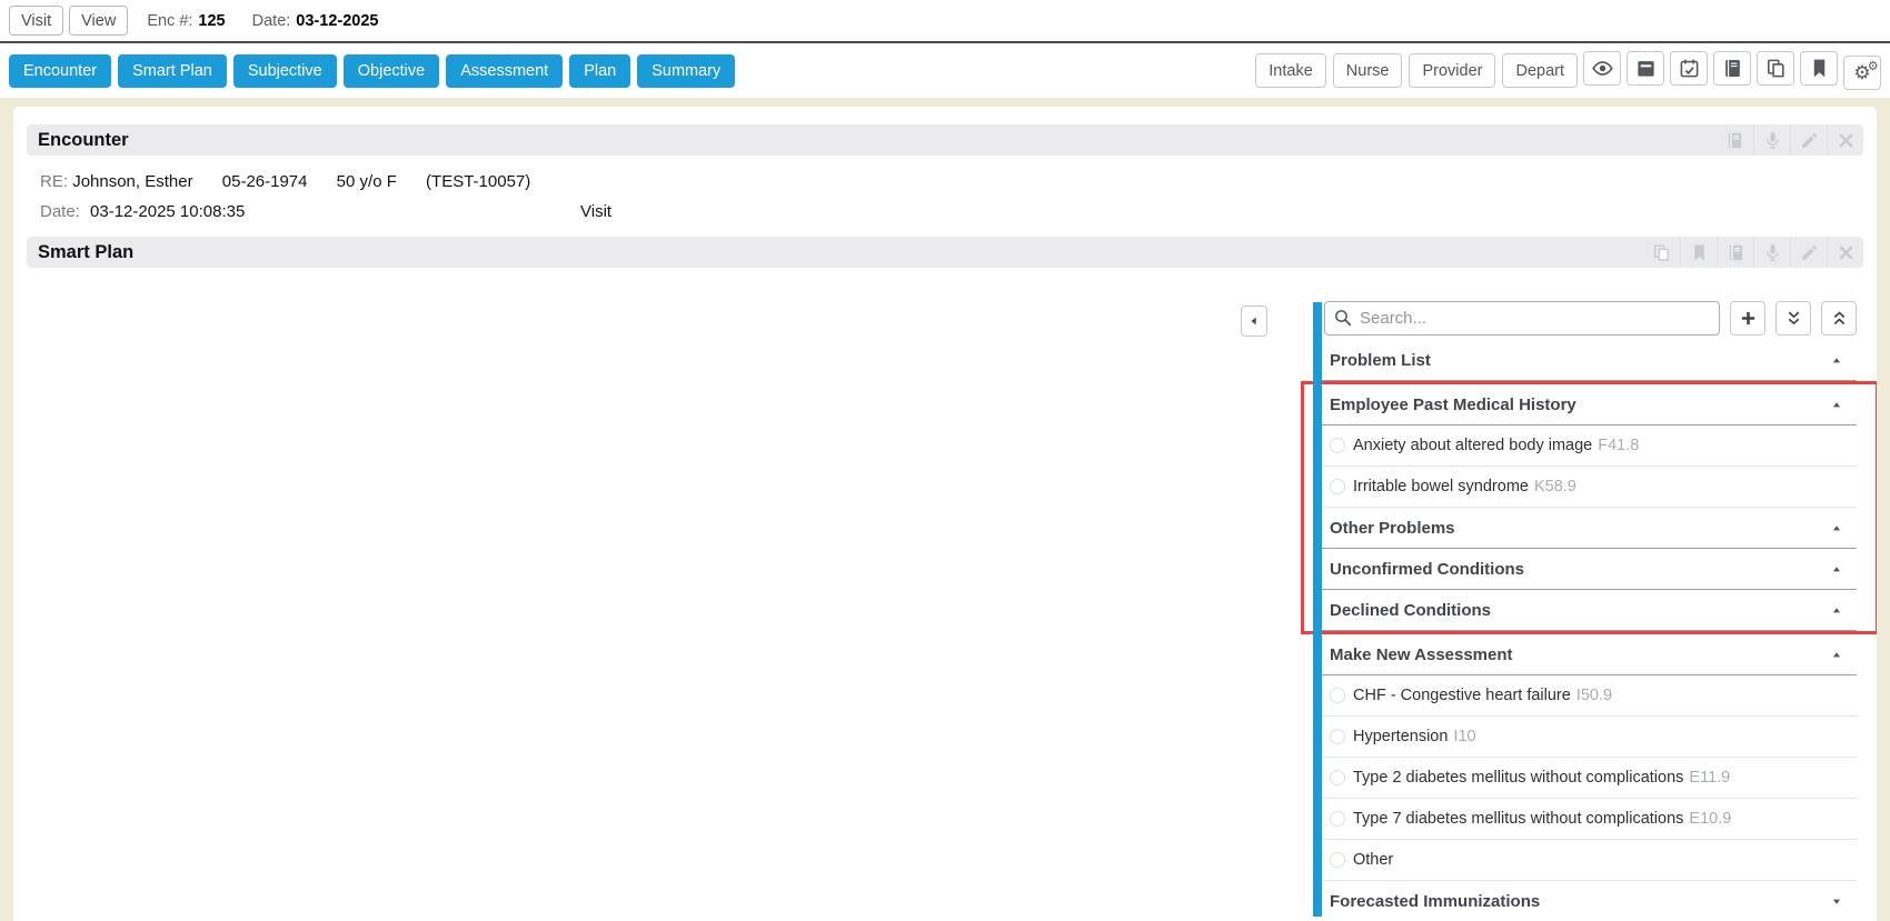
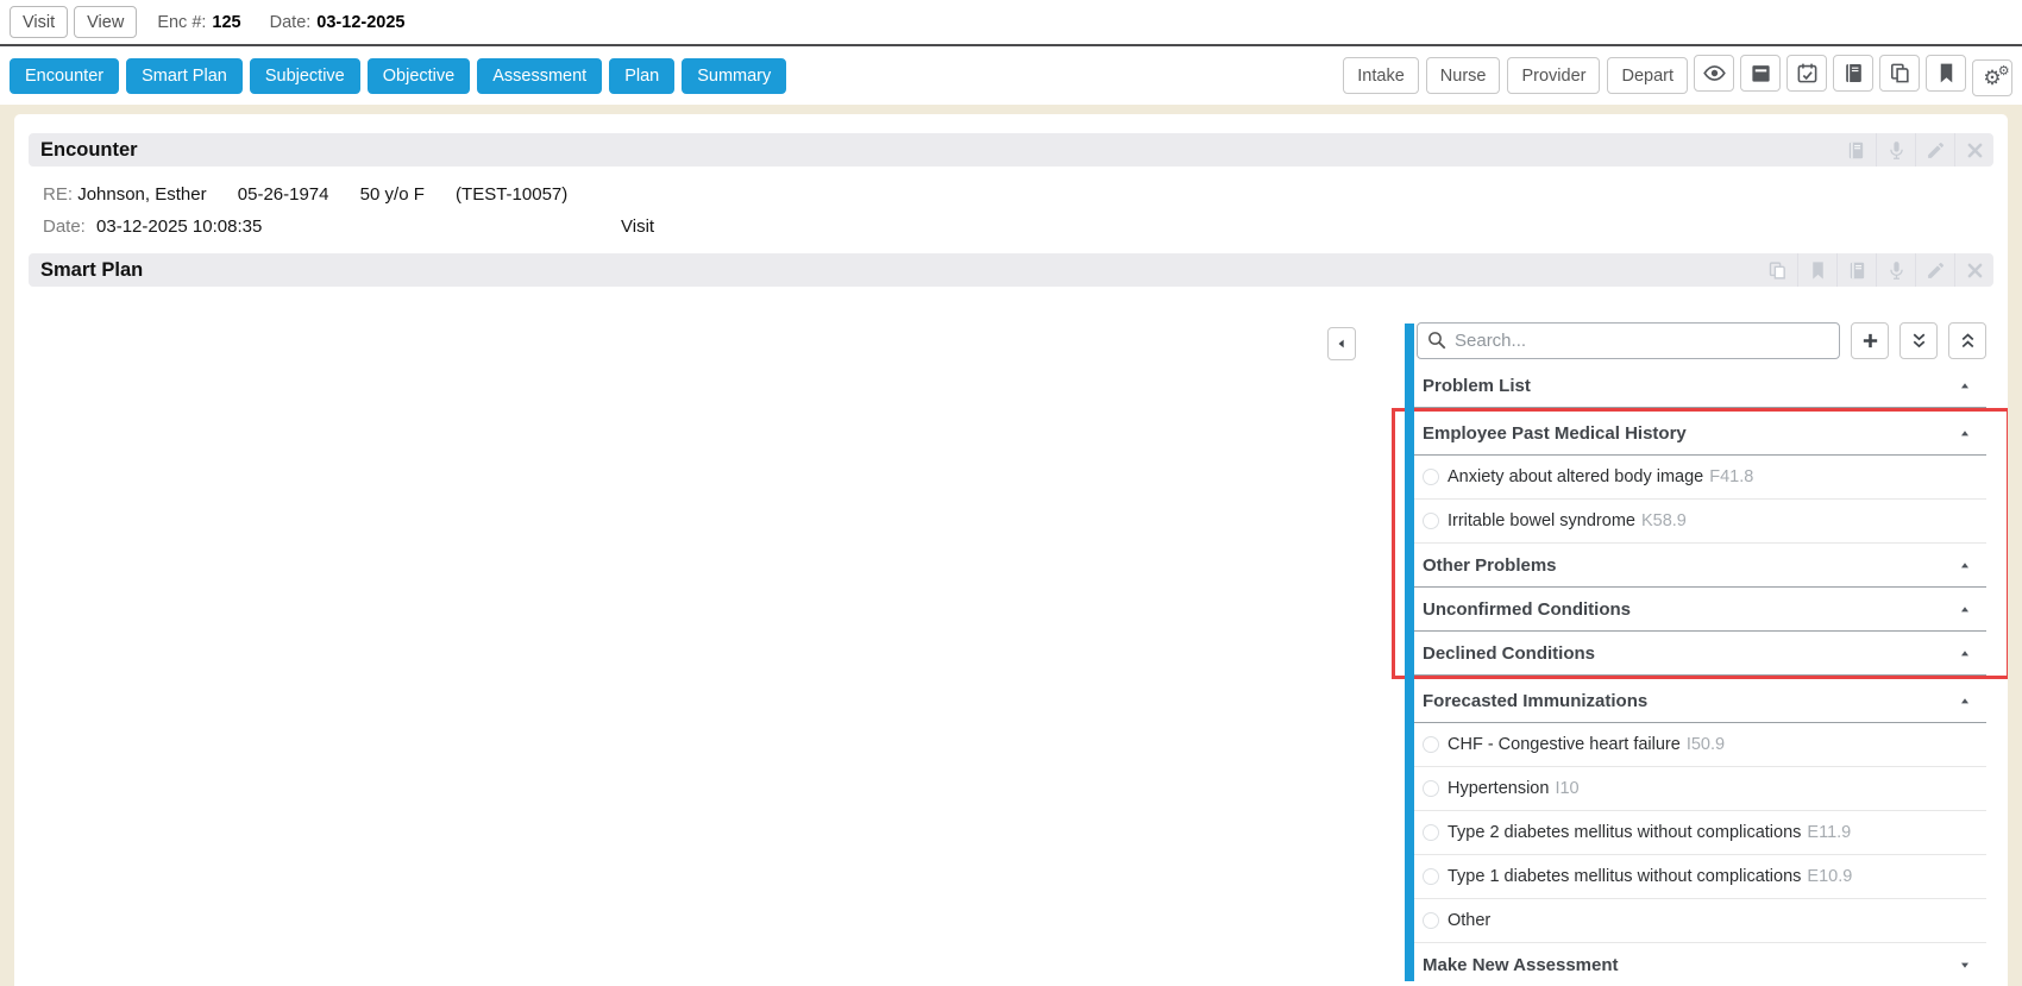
  Visit
  View
  Enc #:
  125
  Date:
  03-12-2025
  Encounter
  Smart Plan
  Subjective
  Objective
  Assessment
  Plan
  Summary
  Intake Nurse Provider Depart
  ⚙
  ⚙
  Encounter
  RE: Johnson, Esther 05-26-1974 50 y/o F (TEST-10057)
  Date: 03-12-2025 10:08:35
  Visit
  Smart Plan
  Search...
  Problem List
  Employee Past Medical History
  Anxiety about altered body image
  F41.8
  Irritable bowel syndrome
  K58.9
  Other Problems
  Unconfirmed Conditions
  Declined Conditions
- Make New Assessment
+ Forecasted Immunizations
  CHF - Congestive heart failure
  I50.9
  Hypertension
  I10
  Type 2 diabetes mellitus without complications
  E11.9
- Type 7 diabetes mellitus without complications
+ Type 1 diabetes mellitus without complications
  E10.9
  Other
- Forecasted Immunizations
+ Make New Assessment
